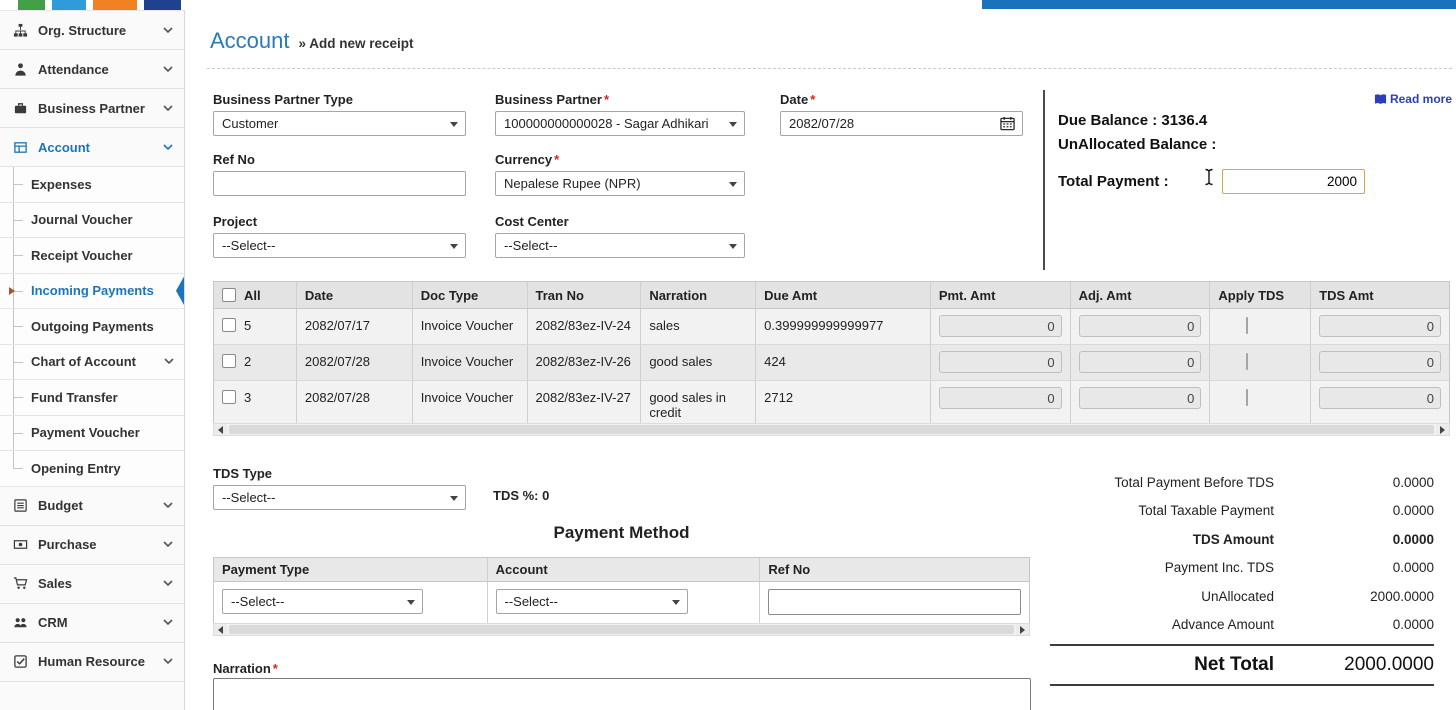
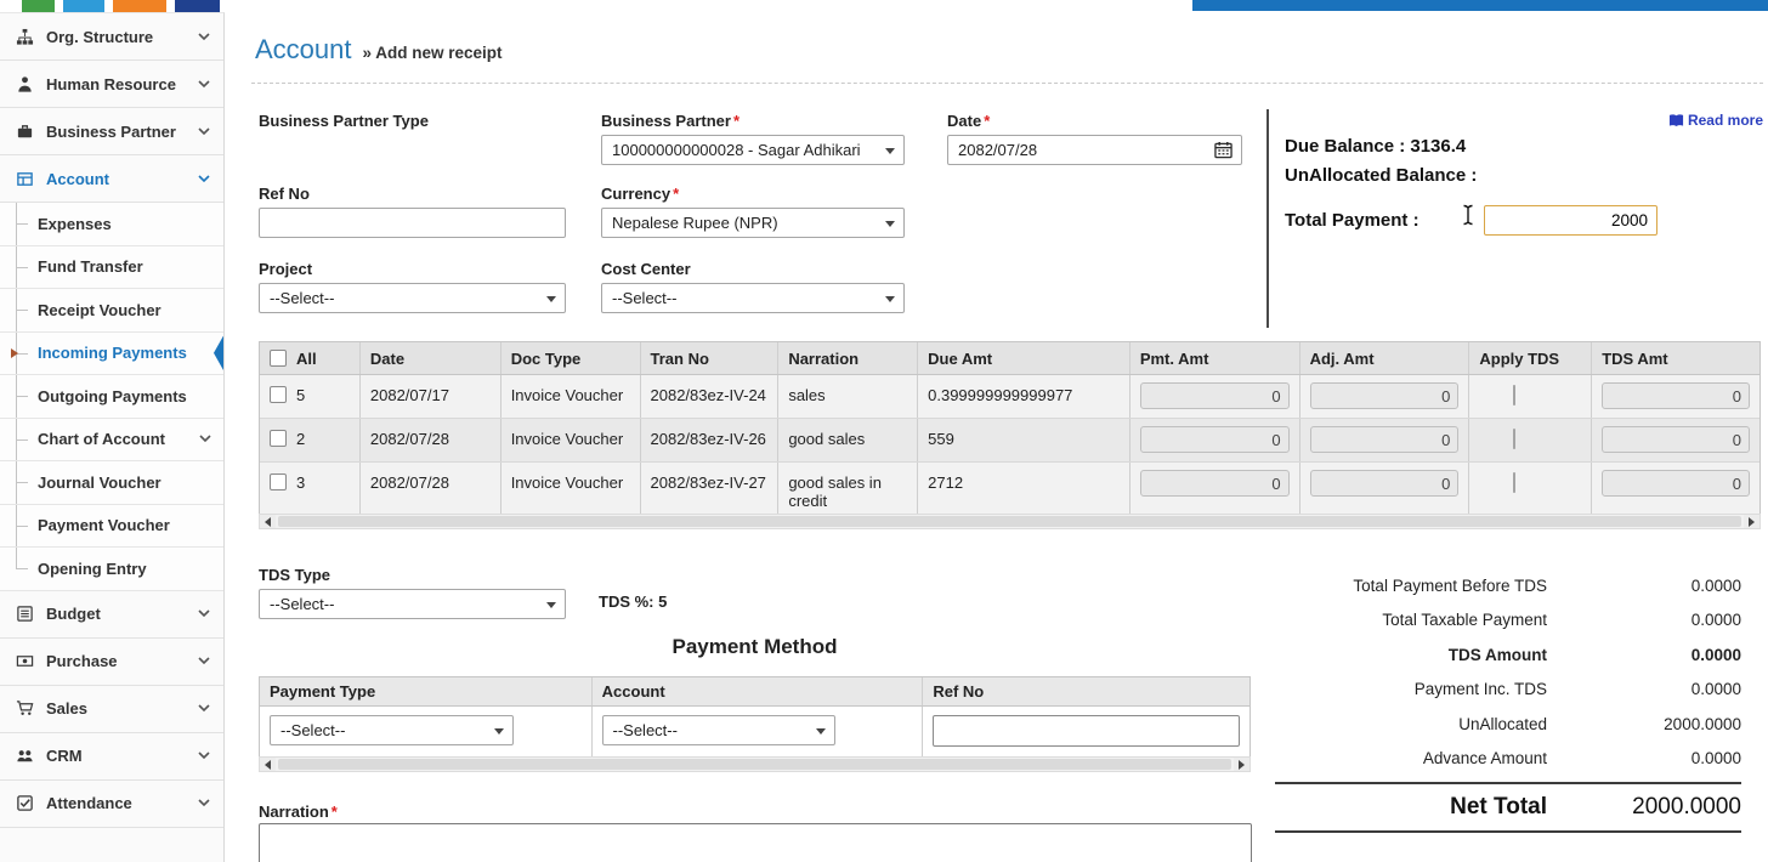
  Org. Structure
- Attendance
+ Human Resource
  Business Partner
  Account
  Expenses
- Journal Voucher
+ Fund Transfer
  Receipt Voucher
  Incoming Payments
  Outgoing Payments
  Chart of Account
- Fund Transfer
+ Journal Voucher
  Payment Voucher
  Opening Entry
  Budget
  Purchase
  Sales
  CRM
- Human Resource
+ Attendance
  Account
  » Add new receipt
  Business Partner Type
- Customer
  Business Partner *
  100000000000028 - Sagar Adhikari
  Date *
  2082/07/28
  Ref No
  Currency *
  Nepalese Rupee (NPR)
  Project
  --Select--
  Cost Center
  --Select--
  Read more
  Due Balance : 3136.4
  UnAllocated Balance :
  Total Payment :
  2000
  All
  Date
  Doc Type
  Tran No
  Narration
  Due Amt
  Pmt. Amt
  Adj. Amt
  Apply TDS
  TDS Amt
  5
  2082/07/17
  Invoice Voucher
  2082/83ez-IV-24
  sales
  0.399999999999977
  0
  0
  0
  2
  2082/07/28
  Invoice Voucher
  2082/83ez-IV-26
  good sales
- 424
+ 559
  0
  0
  0
  3
  2082/07/28
  Invoice Voucher
  2082/83ez-IV-27
  good sales in credit
  2712
  0
  0
  0
  TDS Type
  --Select--
- TDS %: 0
+ TDS %: 5
  Payment Method
  Payment Type
  Account
  Ref No
  --Select--
  --Select--
  Total Payment Before TDS
  0.0000
  Total Taxable Payment
  0.0000
  TDS Amount
  0.0000
  Payment Inc. TDS
  0.0000
  UnAllocated
  2000.0000
  Advance Amount
  0.0000
  Net Total
  2000.0000
  Narration *
